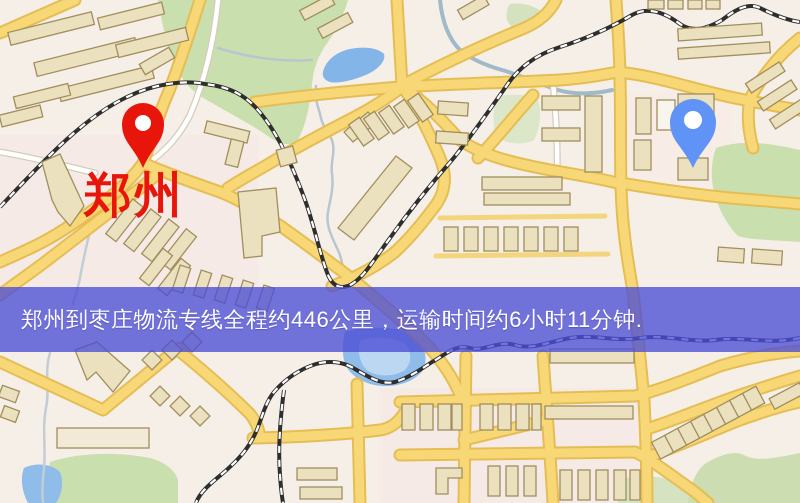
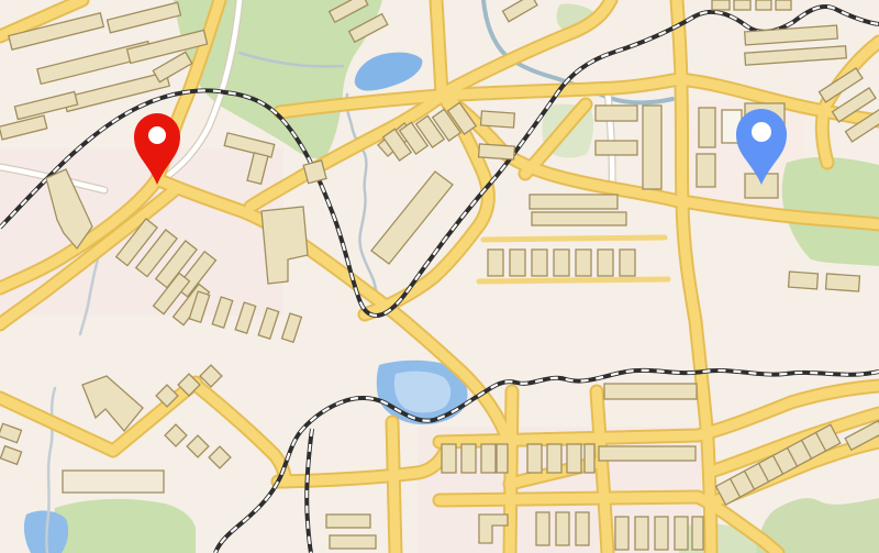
- 郑州到枣庄物流专线全程约446公里，运输时间约6小时11分钟.
- 郑州
